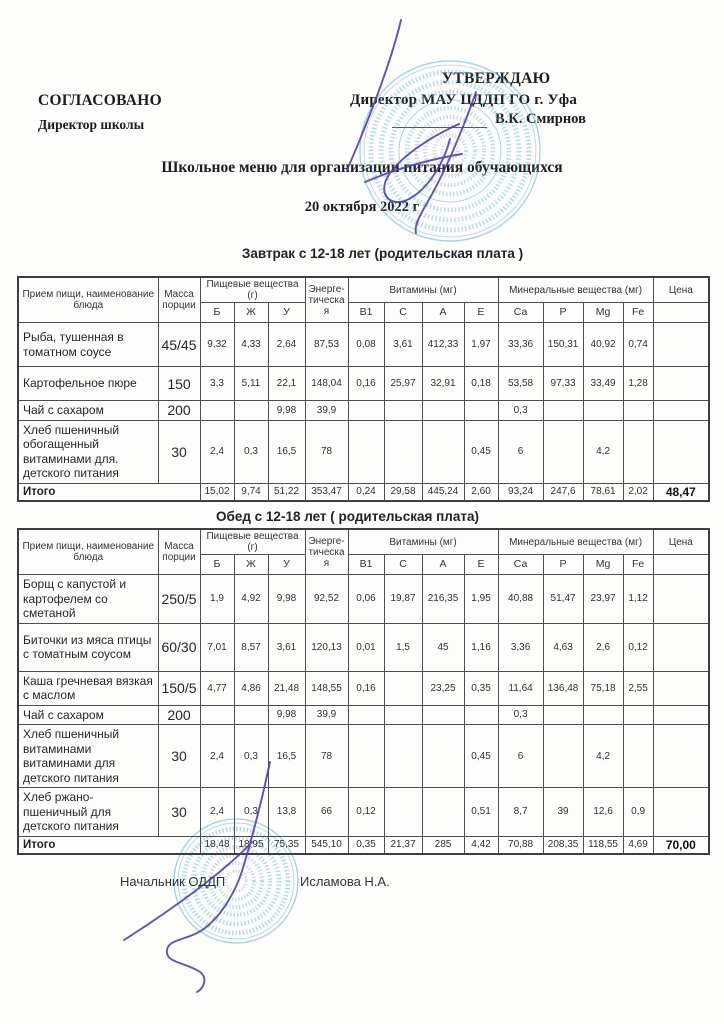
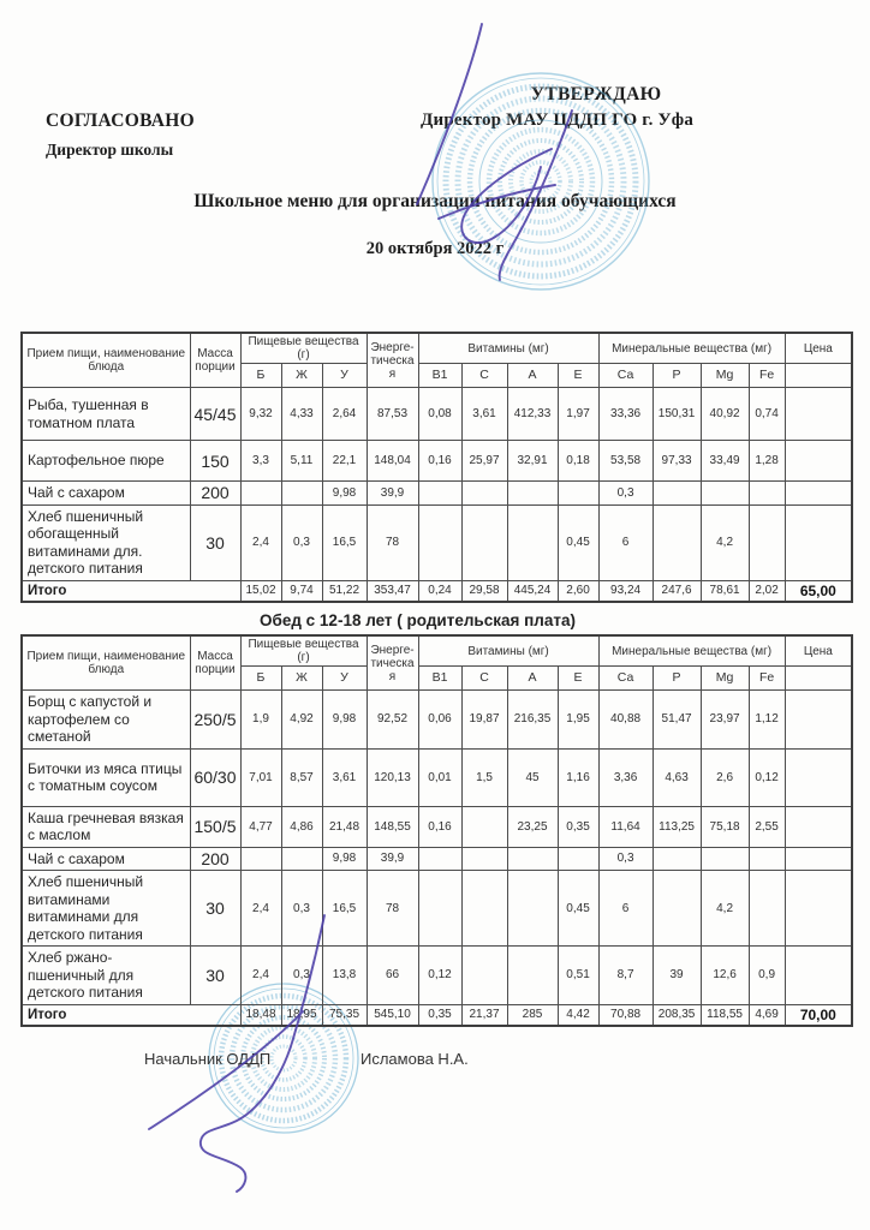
  СОГЛАСОВАНО
  Директор школы
  УТВЕРЖДАЮ
  Директор МАУ ЦДДП ГО г. Уфа
- В.К. Смирнов
  Школьное меню для организации питания обучающихся
  20 октября 2022 г
- Завтрак с 12-18 лет (родительская плата )
  Прием пищи, наименование блюда	Масса порции	Пищевые вещества (г)	Энерге-тическая	Витамины (мг)	Минеральные вещества (мг)	Цена
  Б	Ж	У	В1	С	А	Е	Са	Р	Mg	Fe
- Рыба, тушенная в томатном соусе	45/45	9,32	4,33	2,64	87,53	0,08	3,61	412,33	1,97	33,36	150,31	40,92	0,74
+ Рыба, тушенная в томатном плата	45/45	9,32	4,33	2,64	87,53	0,08	3,61	412,33	1,97	33,36	150,31	40,92	0,74
  Картофельное пюре	150	3,3	5,11	22,1	148,04	0,16	25,97	32,91	0,18	53,58	97,33	33,49	1,28
  Чай с сахаром	200			9,98	39,9					0,3
  Хлеб пшеничный обогащенный витаминами для. детского питания	30	2,4	0,3	16,5	78				0,45	6		4,2
- Итого	15,02	9,74	51,22	353,47	0,24	29,58	445,24	2,60	93,24	247,6	78,61	2,02	48,47
+ Итого	15,02	9,74	51,22	353,47	0,24	29,58	445,24	2,60	93,24	247,6	78,61	2,02	65,00
  Обед с 12-18 лет ( родительская плата)
  Прием пищи, наименование блюда	Масса порции	Пищевые вещества (г)	Энерге-тическая	Витамины (мг)	Минеральные вещества (мг)	Цена
  Б	Ж	У	В1	С	А	Е	Са	Р	Mg	Fe
  Борщ с капустой и картофелем со сметаной	250/5	1,9	4,92	9,98	92,52	0,06	19,87	216,35	1,95	40,88	51,47	23,97	1,12
  Биточки из мяса птицы с томатным соусом	60/30	7,01	8,57	3,61	120,13	0,01	1,5	45	1,16	3,36	4,63	2,6	0,12
- Каша гречневая вязкая с маслом	150/5	4,77	4,86	21,48	148,55	0,16		23,25	0,35	11,64	136,48	75,18	2,55
+ Каша гречневая вязкая с маслом	150/5	4,77	4,86	21,48	148,55	0,16		23,25	0,35	11,64	113,25	75,18	2,55
  Чай с сахаром	200			9,98	39,9					0,3
  Хлеб пшеничный витаминами витаминами для детского питания	30	2,4	0,3	16,5	78				0,45	6		4,2
  Хлеб ржано-пшеничный для детского питания	30	2,4	0,3	13,8	66	0,12			0,51	8,7	39	12,6	0,9
  Итого	18,48	18,95	75,35	545,10	0,35	21,37	285	4,42	70,88	208,35	118,55	4,69	70,00
  Начальник ОДДП
  Исламова Н.А.
